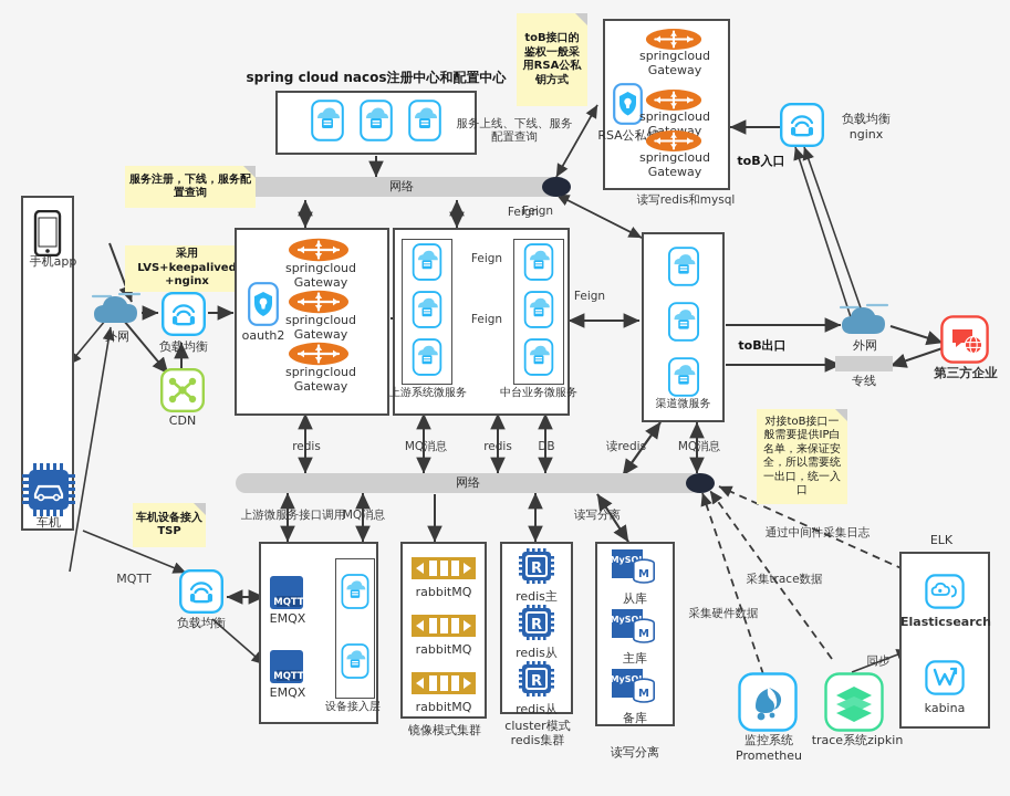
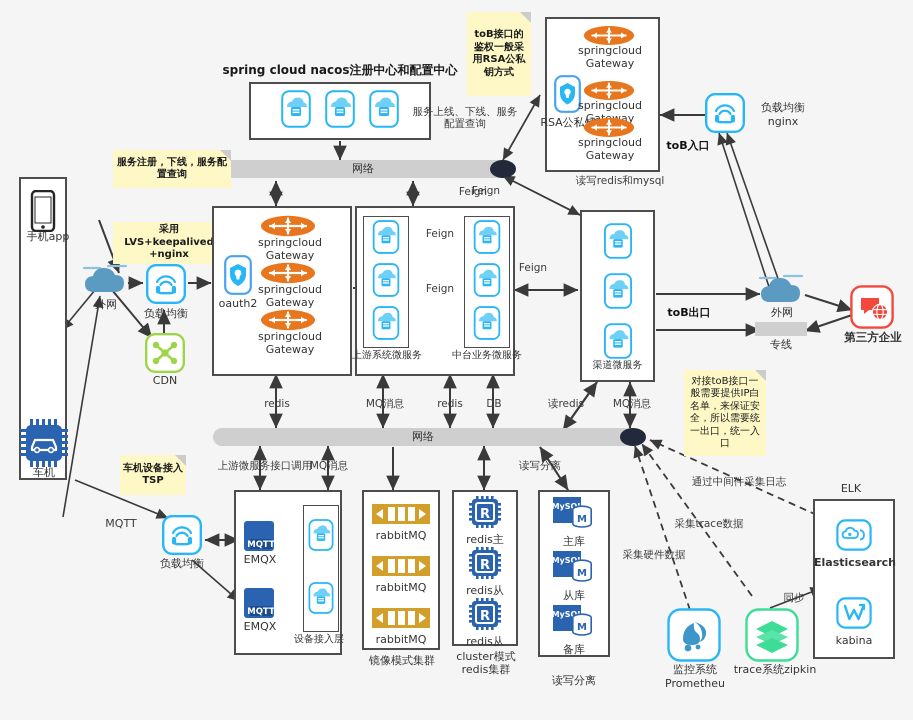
  手机app
  车机
  外网
  负载均衡
  CDN
  spring cloud nacos注册中心和配置中心
  网络
  服务注册，下线，服务配置查询
  采用
  LVS+keepalived
  +nginx
  toB接口的鉴权一般采用RSA公私钥方式
  车机设备接入TSP
  对接toB接口一般需要提供IP白名单，来保证安全，所以需要统一出口，统一入口
  oauth2
  springcloud
  Gateway
  springcloud
  Gateway
  springcloud
  Gateway
  RSA公私
  springcloud
  Gateway
  springcloud
  Gatway
  springcloud
  Gateway
  负载均衡
  nginx
  上游系统微服务
  中台业务微服务
  Feign
  Feign
  Feign
  Feign
  渠道微服务
  外网
  专线
  第三方企业
  服务上线、下线、服务
  配置查询
  Feign
  读写redis和mysql
  toB入口
  toB出口
  网络
  redis
  MQ消息
  redis
  DB
  读redis
  MQ消息
  上游微服务接口调用
  MQ消息
  读写分离
  MQTT
  负载均衡
  MQTT
  EMQX
  MQTT
  EMQX
  设备接入层
  rabbitMQ
  rabbitMQ
  rabbitMQ
  镜像模式集群
  R
  redis主
  R
  redis从
  R
  redis从
  cluster模式redis集群
  MySQ
  M
- 从库
+ 主库
  MySQ
  M
- 主库
+ 从库
  MySQ
  M
  备库
  读写分离
  监控系统
  Prometheu
  trace系统zipkin
  ELK
  Elasticsearch
  kabina
  同步
  采集硬件数据
  采集trace数据
  通过中间件采集日志
